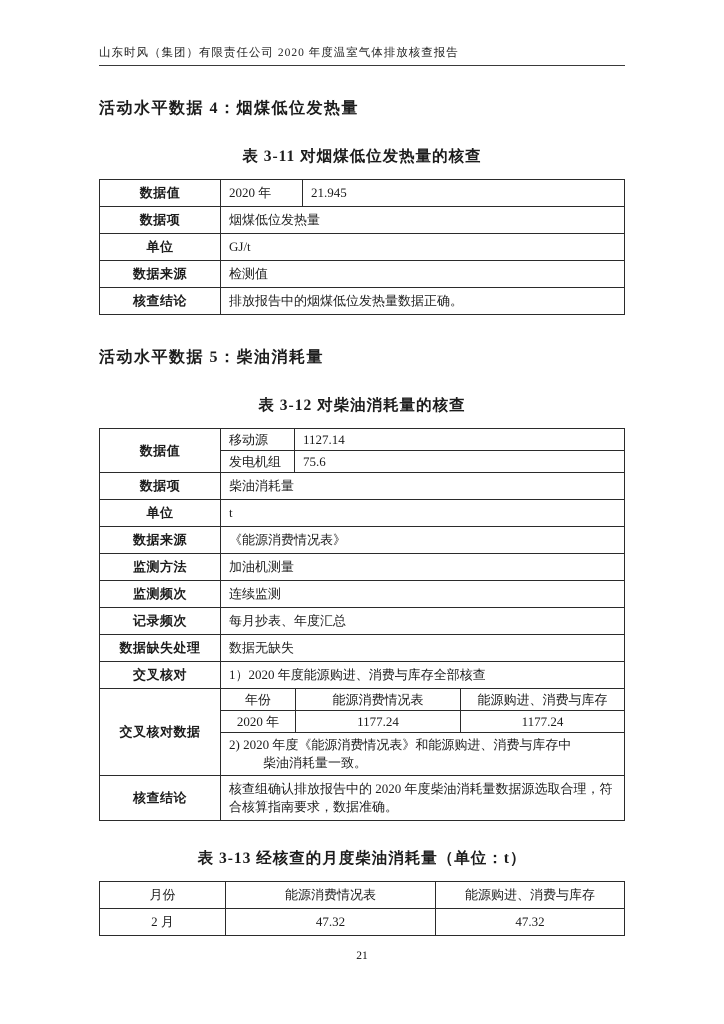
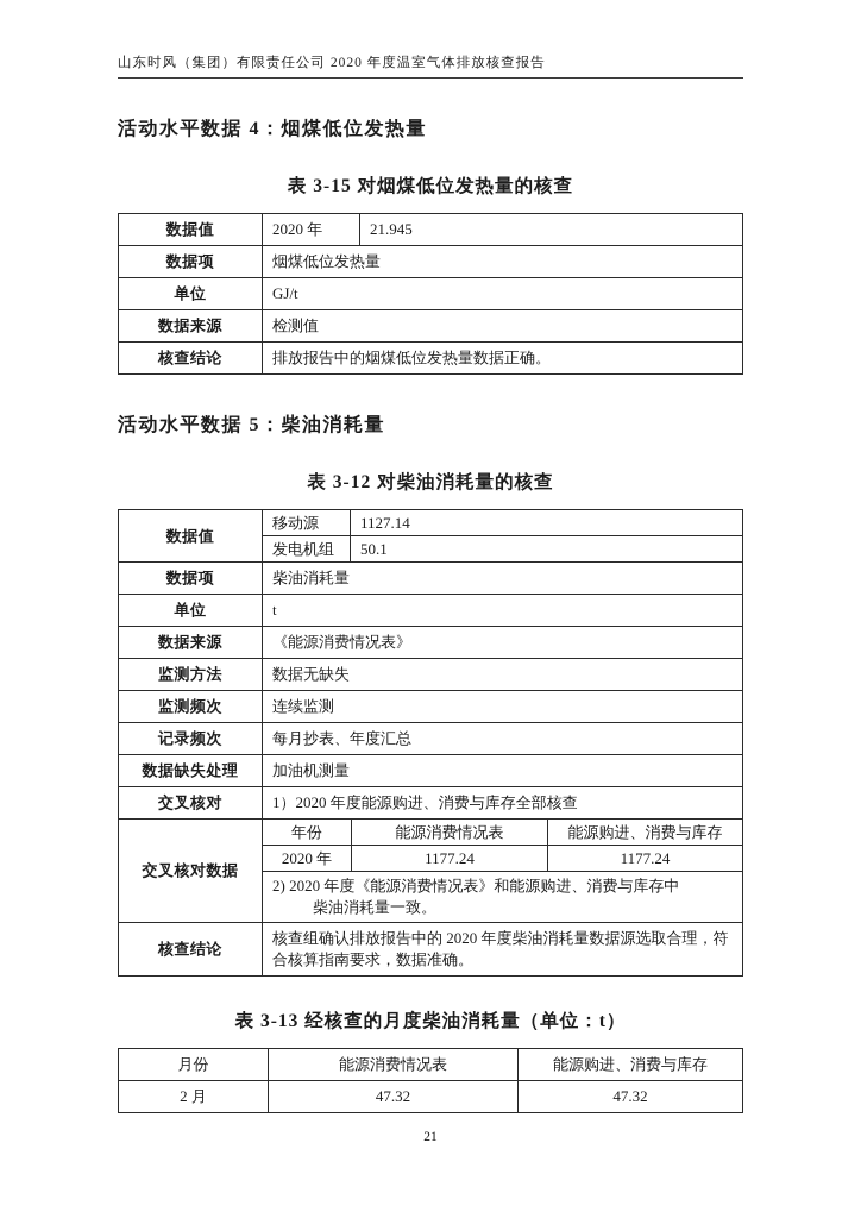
  山东时风（集团）有限责任公司 2020 年度温室气体排放核查报告
  活动水平数据 4：烟煤低位发热量
- 表 3-11 对烟煤低位发热量的核查
+ 表 3-15 对烟煤低位发热量的核查
  数据值	2020 年	21.945
  数据项	烟煤低位发热量
  单位	GJ/t
  数据来源	检测值
  核查结论	排放报告中的烟煤低位发热量数据正确。
  活动水平数据 5：柴油消耗量
  表 3-12 对柴油消耗量的核查
  数据值	移动源	1127.14
- 发电机组	75.6
+ 发电机组	50.1
  数据项	柴油消耗量
  单位	t
  数据来源	《能源消费情况表》
- 监测方法	加油机测量
+ 监测方法	数据无缺失
  监测频次	连续监测
  记录频次	每月抄表、年度汇总
- 数据缺失处理	数据无缺失
+ 数据缺失处理	加油机测量
  交叉核对	1）2020 年度能源购进、消费与库存全部核查
  交叉核对数据	年份	能源消费情况表	能源购进、消费与库存
  2020 年	1177.24	1177.24
  2) 2020 年度《能源消费情况表》和能源购进、消费与库存中 柴油消耗量一致。
  核查结论	核查组确认排放报告中的 2020 年度柴油消耗量数据源选取合理，符合核算指南要求，数据准确。
  表 3-13 经核查的月度柴油消耗量（单位：t）
  月份	能源消费情况表	能源购进、消费与库存
  2 月	47.32	47.32
  21
